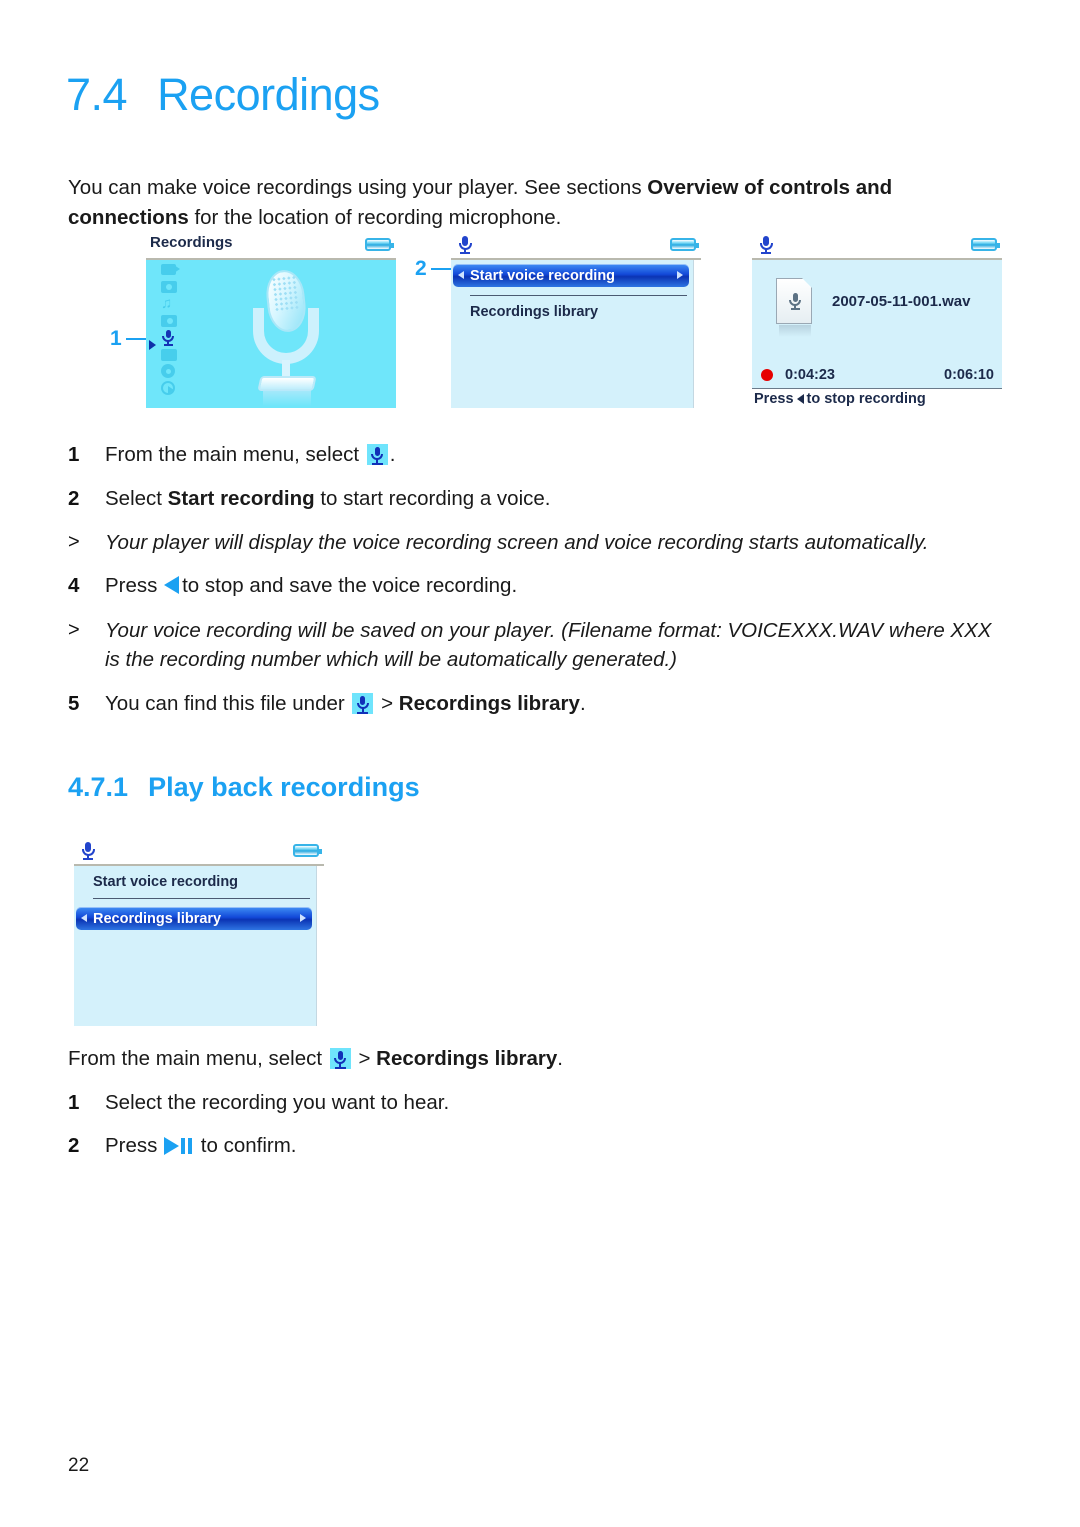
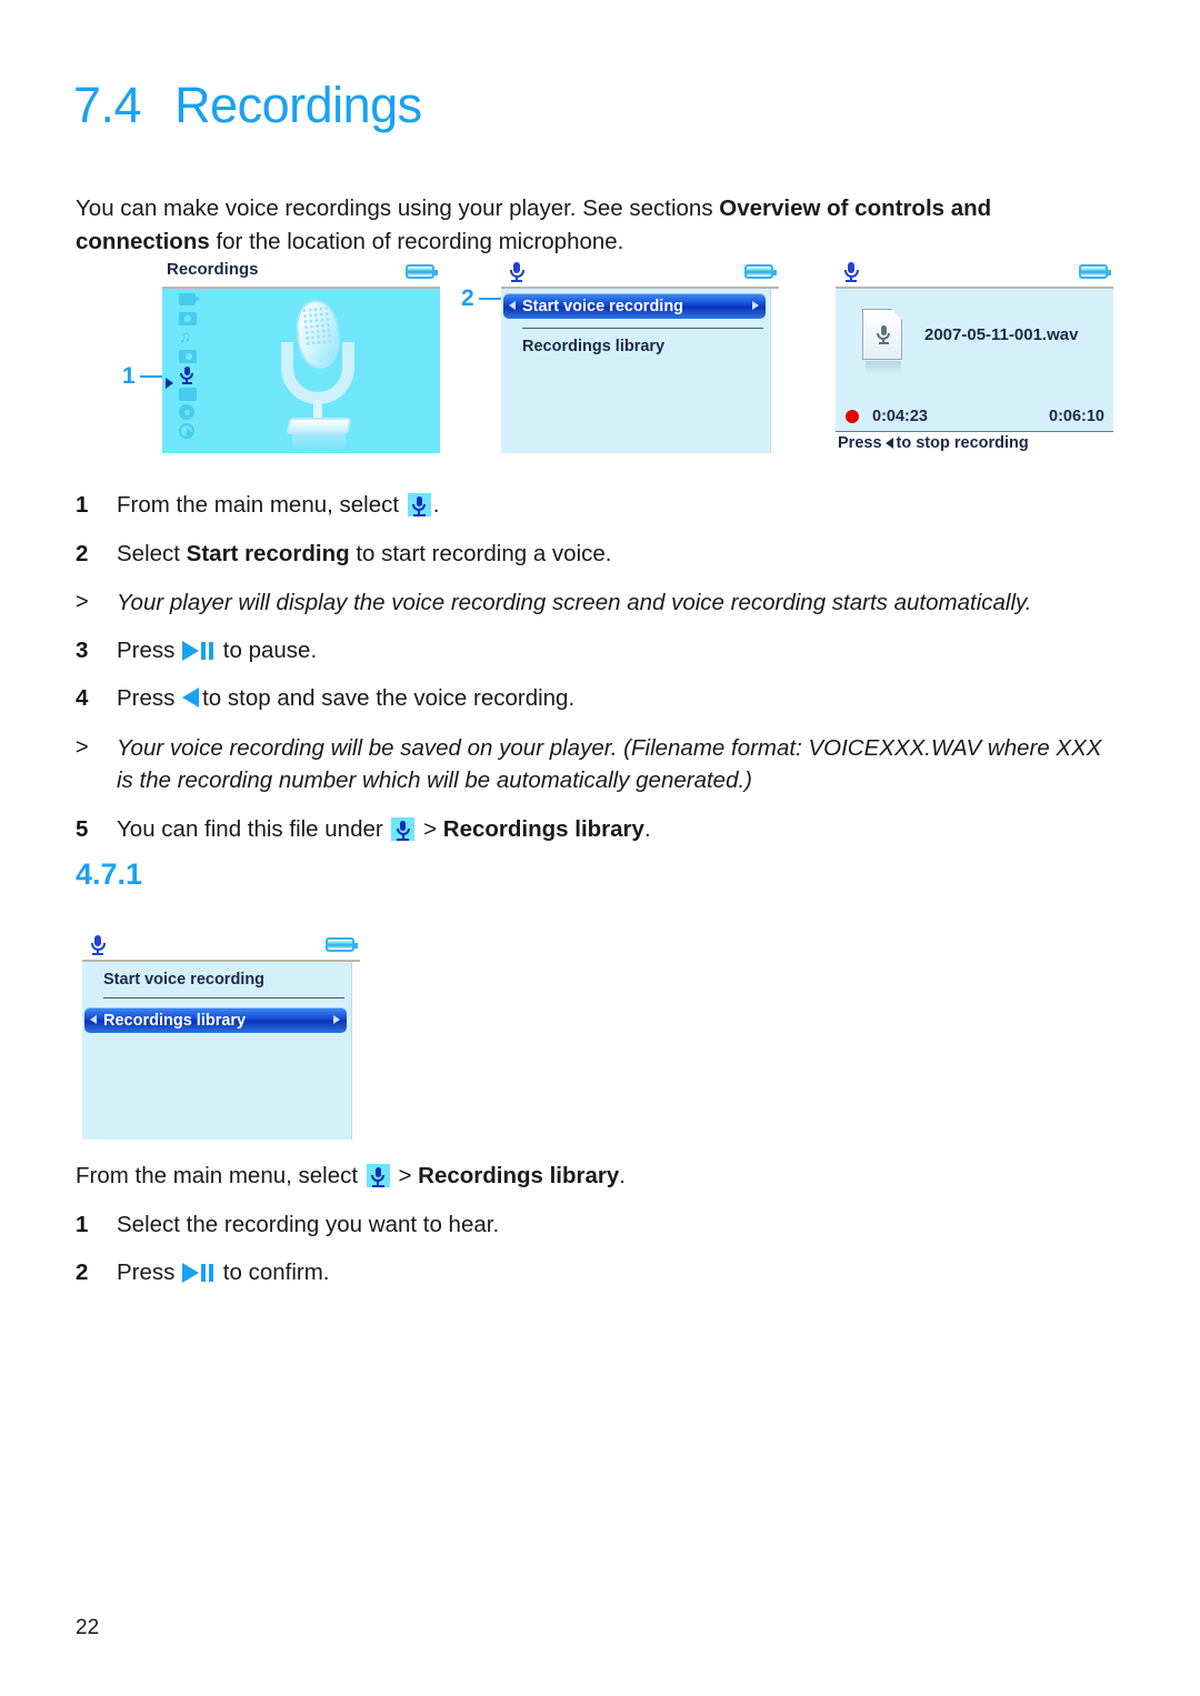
  7.4
  Recordings
  You can make voice recordings using your player. See sections Overview of controls and connections for the location of recording microphone.
  Recordings
  ♫
  1
  Start voice recording
  Recordings library
  2
  2007-05-11-001.wav
  0:04:23
  0:06:10
  Press to stop recording
  1
  From the main menu, select .
  2
  Select Start recording to start recording a voice.
  >
  Your player will display the voice recording screen and voice recording starts automatically.
+ 3
+ Press to pause.
  4
  Press to stop and save the voice recording.
  >
  Your voice recording will be saved on your player. (Filename format: VOICEXXX.WAV where XXX is the recording number which will be automatically generated.)
  5
  You can find this file under > Recordings library.
  4.7.1
- Play back recordings
  Start voice recording
  Recordings library
  From the main menu, select > Recordings library.
  1
  Select the recording you want to hear.
  2
  Press to confirm.
  22
